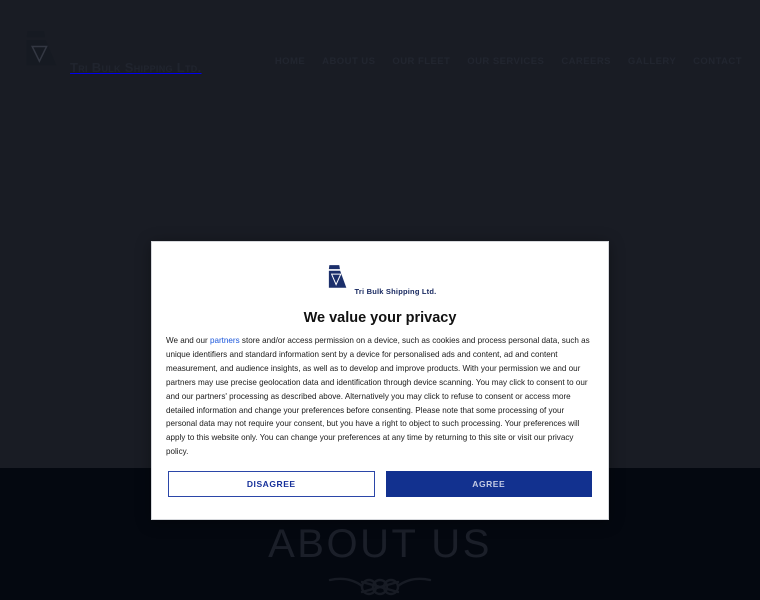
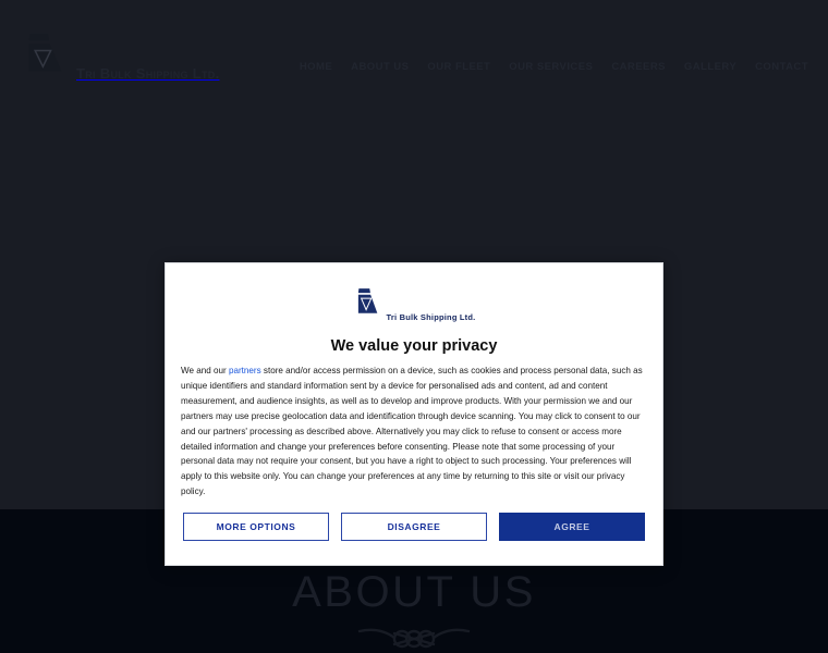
  Tri Bulk Shipping Ltd.
  ABOUT US
  Tri Bulk Shipping Ltd.
  We value your privacy
  We and our partners store and/or access permission on a device, such as cookies and process personal data, such as unique identifiers and standard information sent by a device for personalised ads and content, ad and content measurement, and audience insights, as well as to develop and improve products. With your permission we and our partners may use precise geolocation data and identification through device scanning. You may click to consent to our and our partners' processing as described above. Alternatively you may click to refuse to consent or access more detailed information and change your preferences before consenting. Please note that some processing of your personal data may not require your consent, but you have a right to object to such processing. Your preferences will apply to this website only. You can change your preferences at any time by returning to this site or visit our privacy policy.
+ MORE OPTIONS
  DISAGREE
  AGREE
